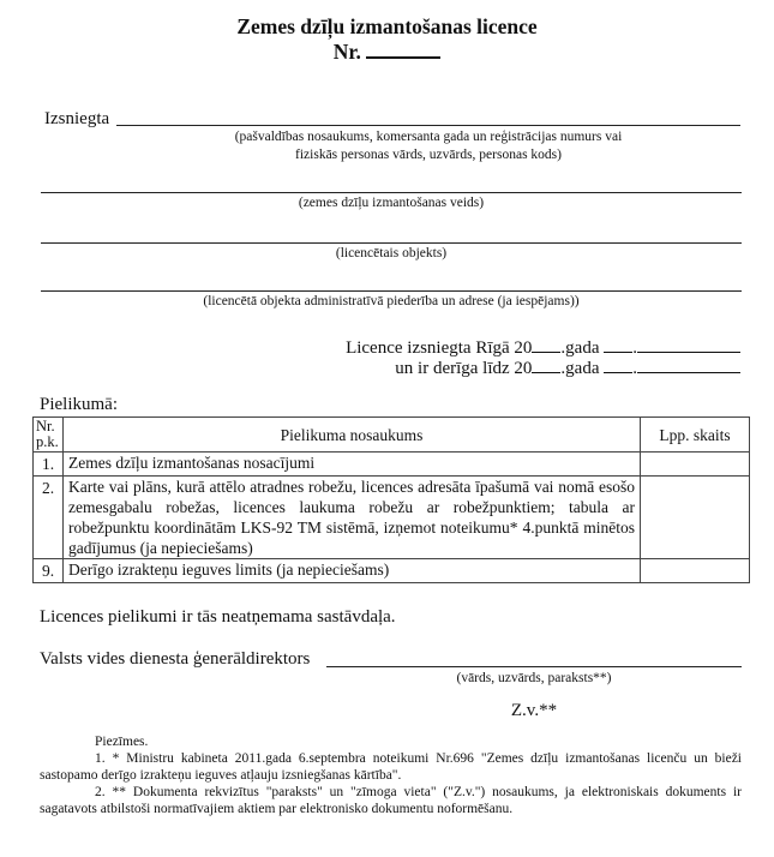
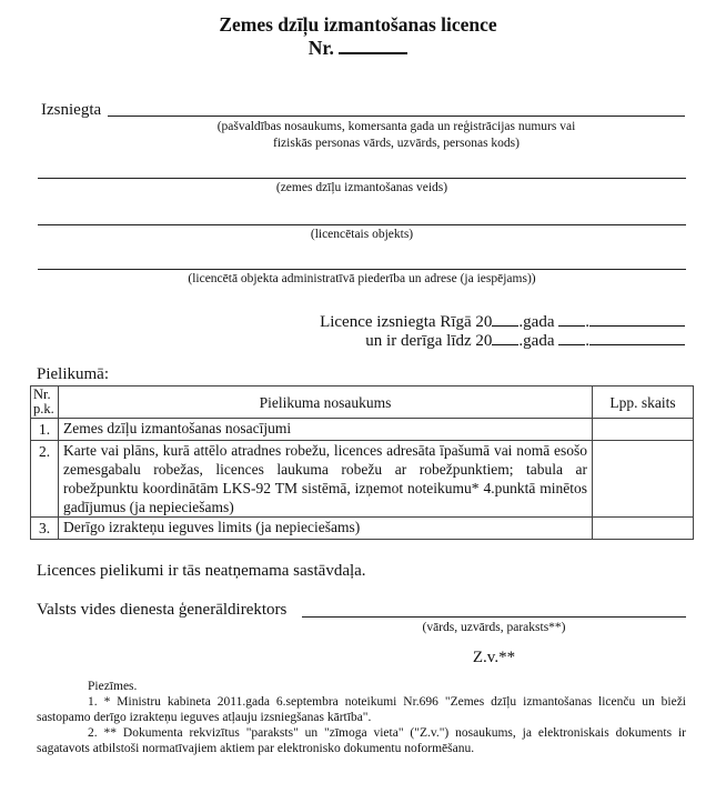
  Zemes dzīļu izmantošanas licence
  Nr.
  Izsniegta
  (pašvaldības nosaukums, komersanta gada un reģistrācijas numurs vai
  fiziskās personas vārds, uzvārds, personas kods)
  (zemes dzīļu izmantošanas veids)
  (licencētais objekts)
  (licencētā objekta administratīvā piederība un adrese (ja iespējams))
  Licence izsniegta Rīgā 20 .gada .
  un ir derīga līdz 20 .gada .
  Pielikumā:
  Nr. p.k.	Pielikuma nosaukums	Lpp. skaits
  1.	Zemes dzīļu izmantošanas nosacījumi
  2.	Karte vai plāns, kurā attēlo atradnes robežu, licences adresāta īpašumā vai nomā esošo zemesgabalu robežas, licences laukuma robežu ar robežpunktiem; tabula ar robežpunktu koordinātām LKS-92 TM sistēmā, izņemot noteikumu* 4.punktā minētos gadījumus (ja nepieciešams)
- 9.	Derīgo izrakteņu ieguves limits (ja nepieciešams)
+ 3.	Derīgo izrakteņu ieguves limits (ja nepieciešams)
  Licences pielikumi ir tās neatņemama sastāvdaļa.
  Valsts vides dienesta ģenerāldirektors
  (vārds, uzvārds, paraksts**)
  Z.v.**
  Piezīmes.
  1. * Ministru kabineta 2011.gada 6.septembra noteikumi Nr.696 "Zemes dzīļu izmantošanas licenču un bieži sastopamo derīgo izrakteņu ieguves atļauju izsniegšanas kārtība".
  2. ** Dokumenta rekvizītus "paraksts" un "zīmoga vieta" ("Z.v.") nosaukums, ja elektroniskais dokuments ir sagatavots atbilstoši normatīvajiem aktiem par elektronisko dokumentu noformēšanu.
